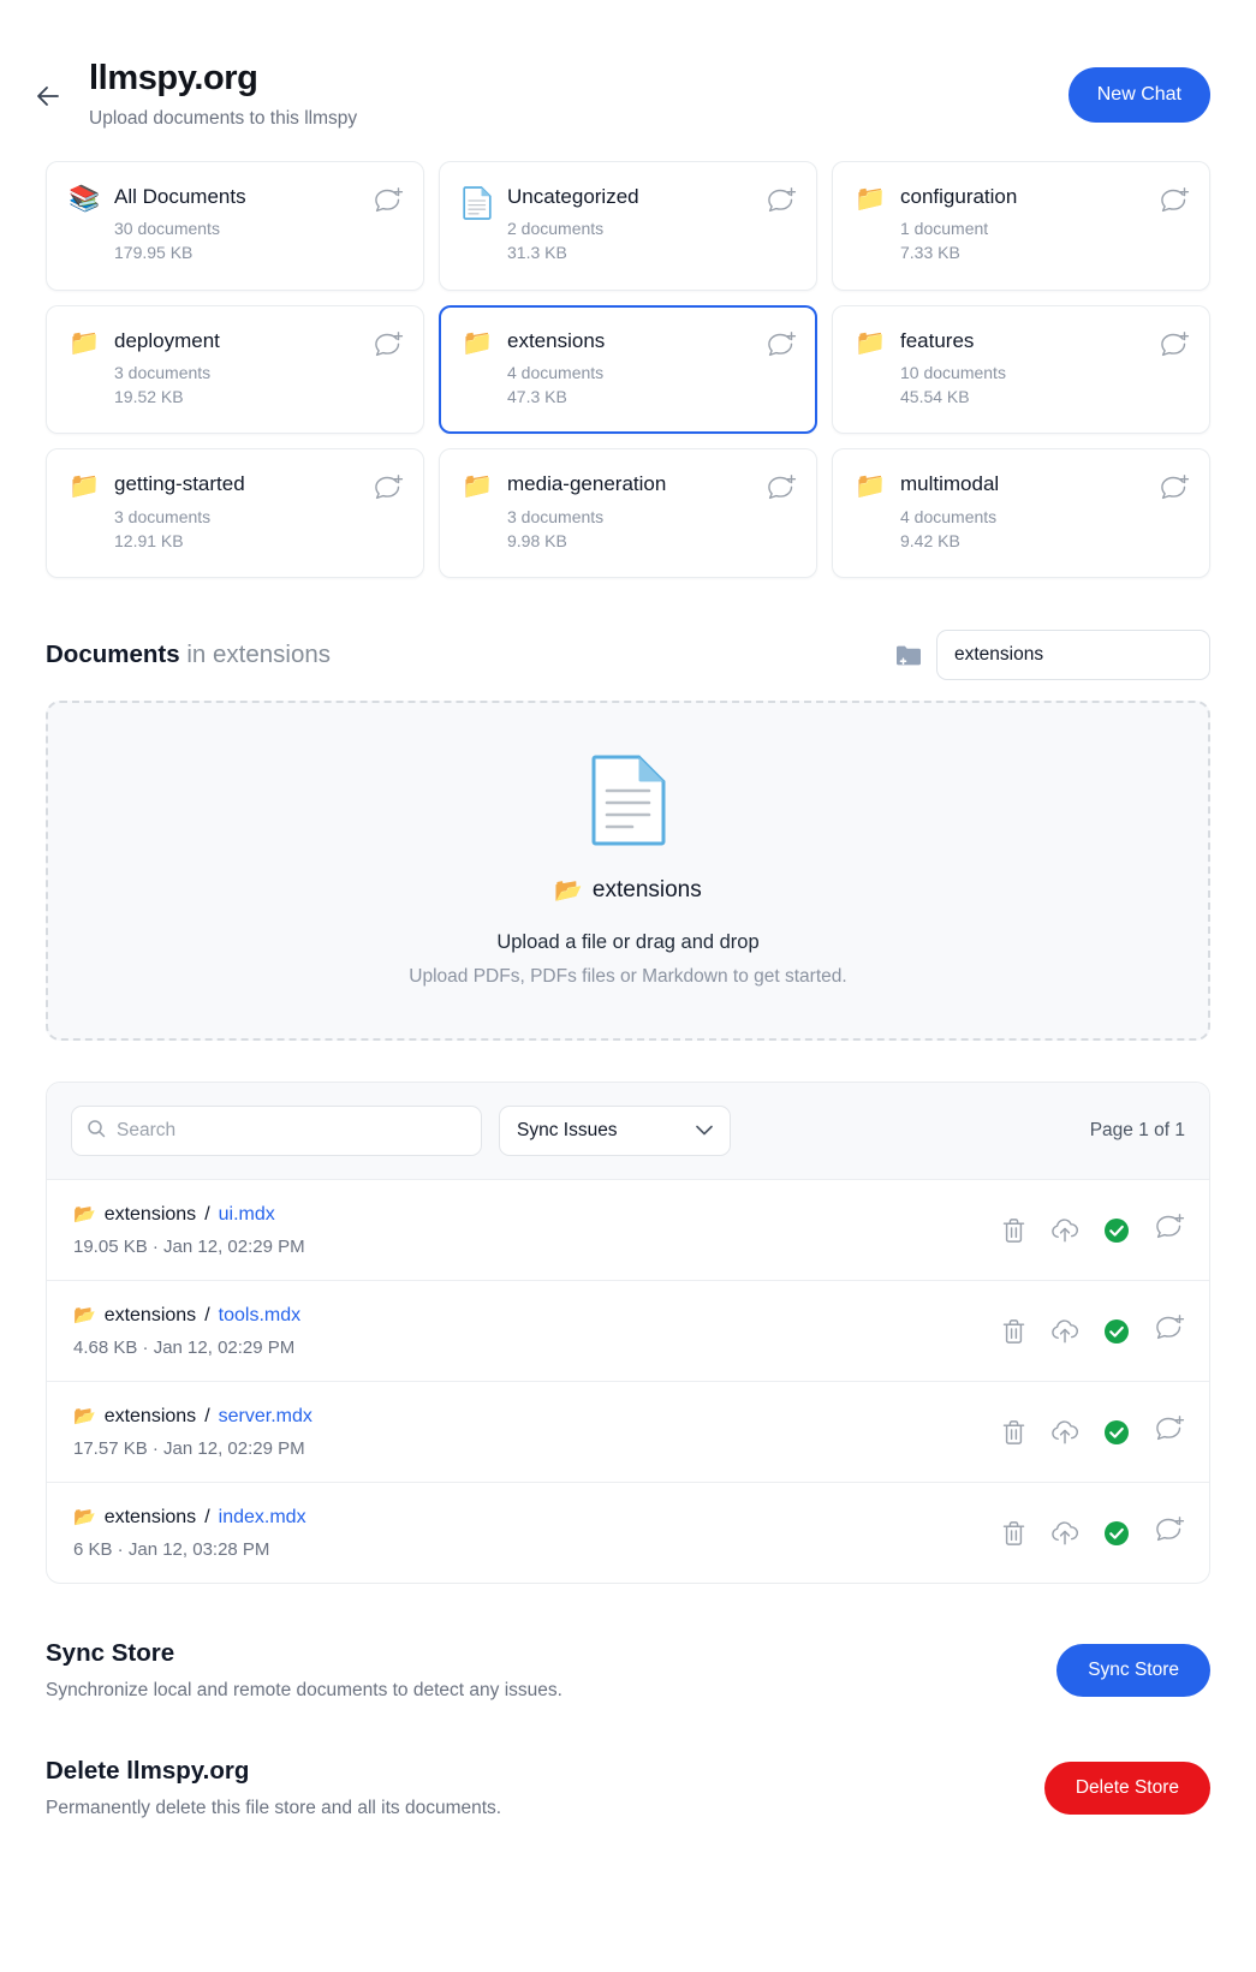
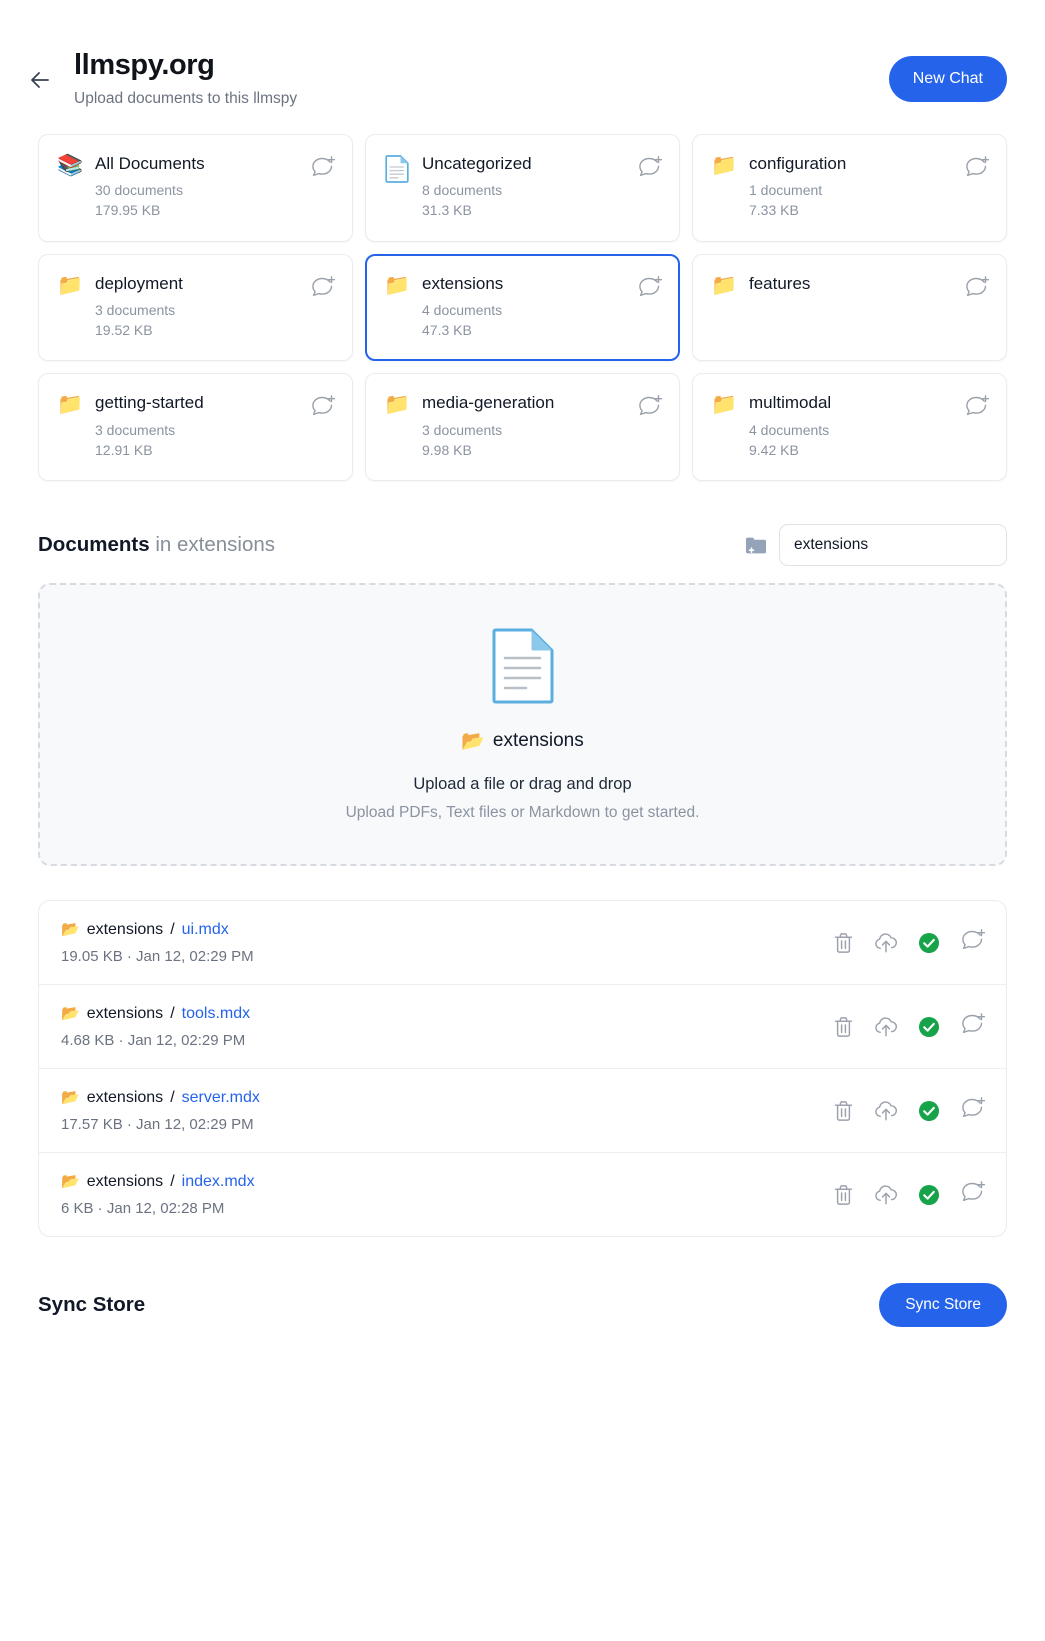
  llmspy.org
  Upload documents to this llmspy
  New Chat
  📚
  All Documents
  30 documents
  179.95 KB
  Uncategorized
- 2 documents
+ 8 documents
  31.3 KB
  📁
  configuration
  1 document
  7.33 KB
  📁
  deployment
  3 documents
  19.52 KB
  📁
  extensions
  4 documents
  47.3 KB
  📁
  features
- 10 documents
- 45.54 KB
  📁
  getting-started
  3 documents
  12.91 KB
  📁
  media-generation
  3 documents
  9.98 KB
  📁
  multimodal
  4 documents
  9.42 KB
  Documents in extensions
  extensions
  📂
  extensions
  Upload a file or drag and drop
- Upload PDFs, PDFs files or Markdown to get started.
+ Upload PDFs, Text files or Markdown to get started.
- Search
- Sync Issues
- Page 1 of 1
  📂
  extensions
  /
  ui.mdx
  19.05 KB · Jan 12, 02:29 PM
  📂
  extensions
  /
  tools.mdx
  4.68 KB · Jan 12, 02:29 PM
  📂
  extensions
  /
  server.mdx
  17.57 KB · Jan 12, 02:29 PM
  📂
  extensions
  /
  index.mdx
- 6 KB · Jan 12, 03:28 PM
+ 6 KB · Jan 12, 02:28 PM
  Sync Store
- Synchronize local and remote documents to detect any issues.
  Sync Store
- Delete llmspy.org
- Permanently delete this file store and all its documents.
- Delete Store
